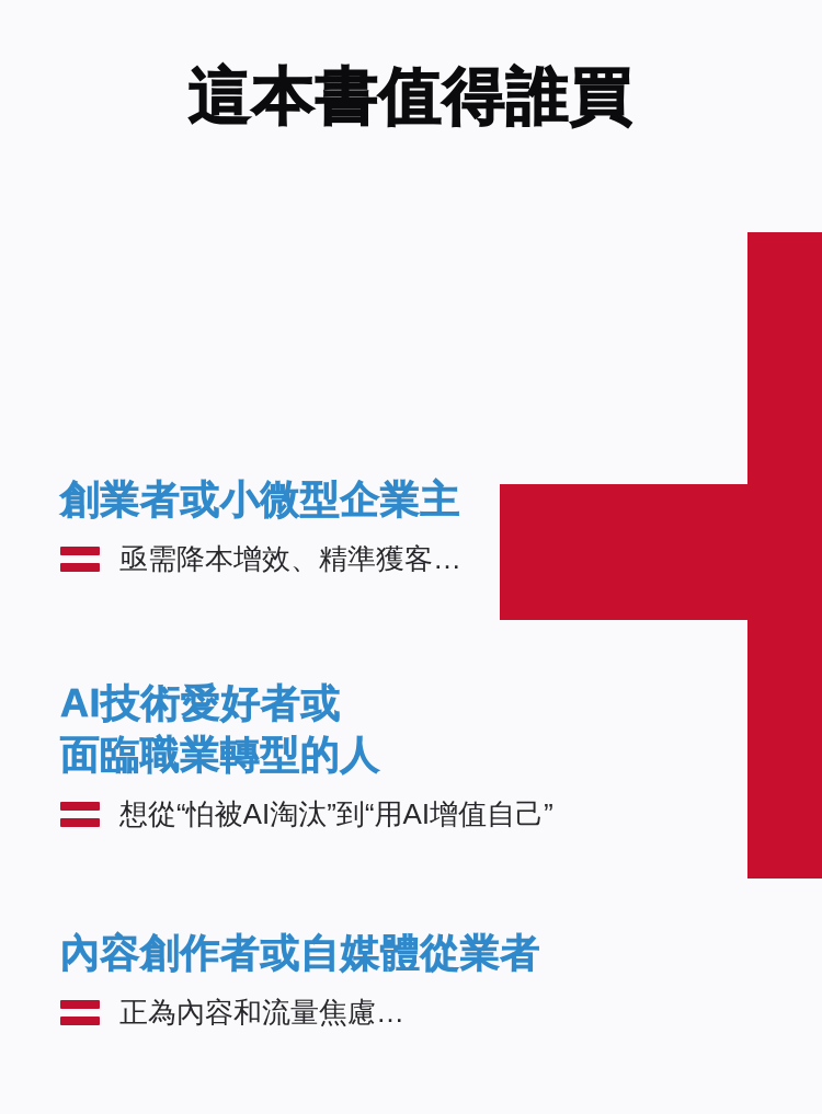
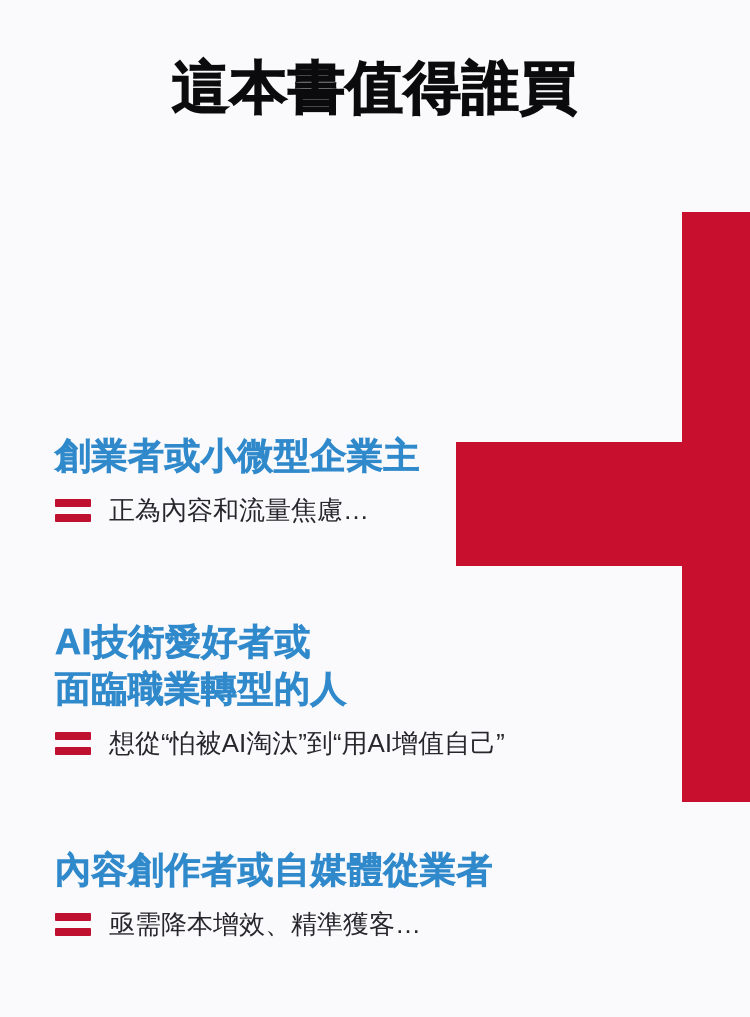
  這本書值得誰買
  創業者或小微型企業主
- 亟需降本增效、精準獲客…
+ 正為內容和流量焦慮…
  AI技術愛好者或
  面臨職業轉型的人
  想從“怕被AI淘汰”到“用AI增值自己”
  內容創作者或自媒體從業者
- 正為內容和流量焦慮…
+ 亟需降本增效、精準獲客…
